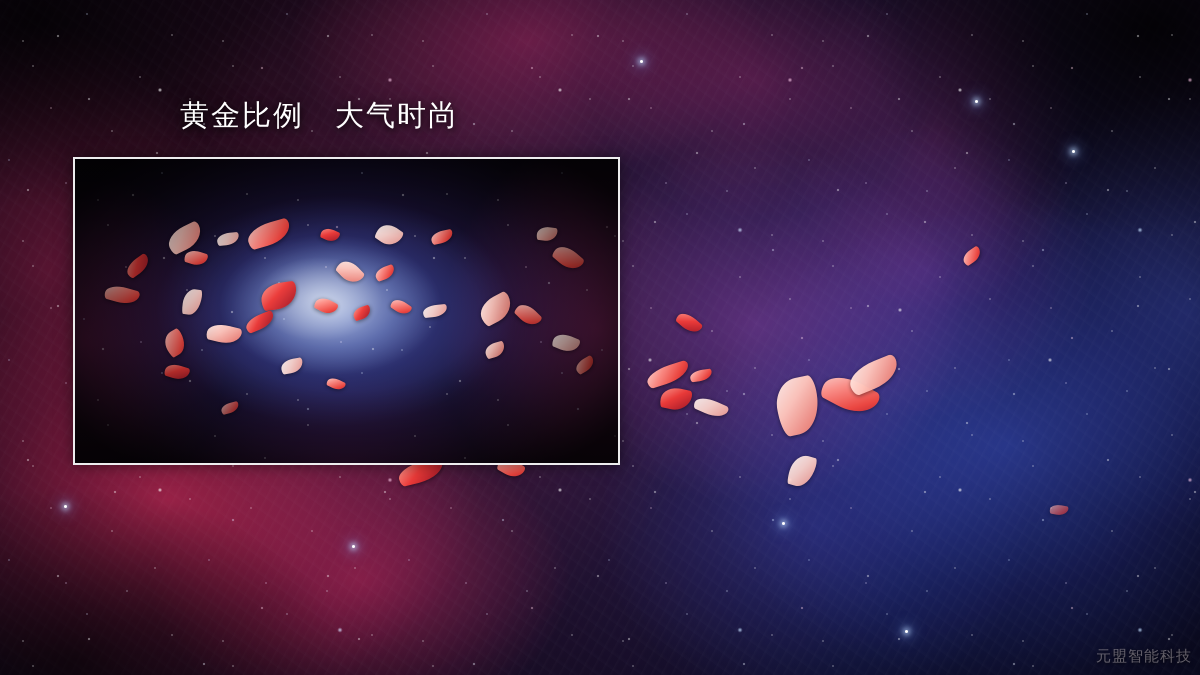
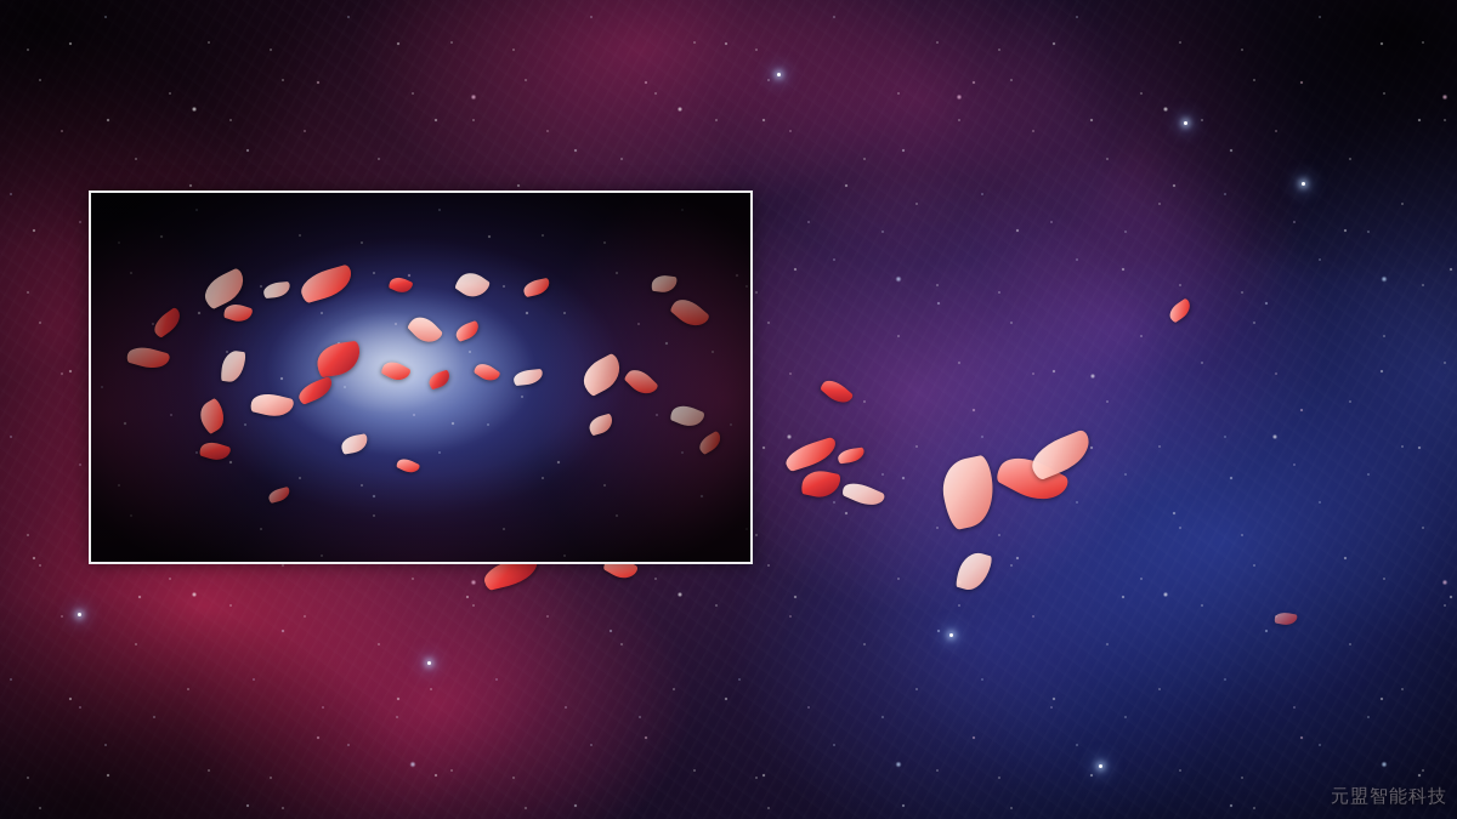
- 黄金比例 大气时尚
  元盟智能科技
